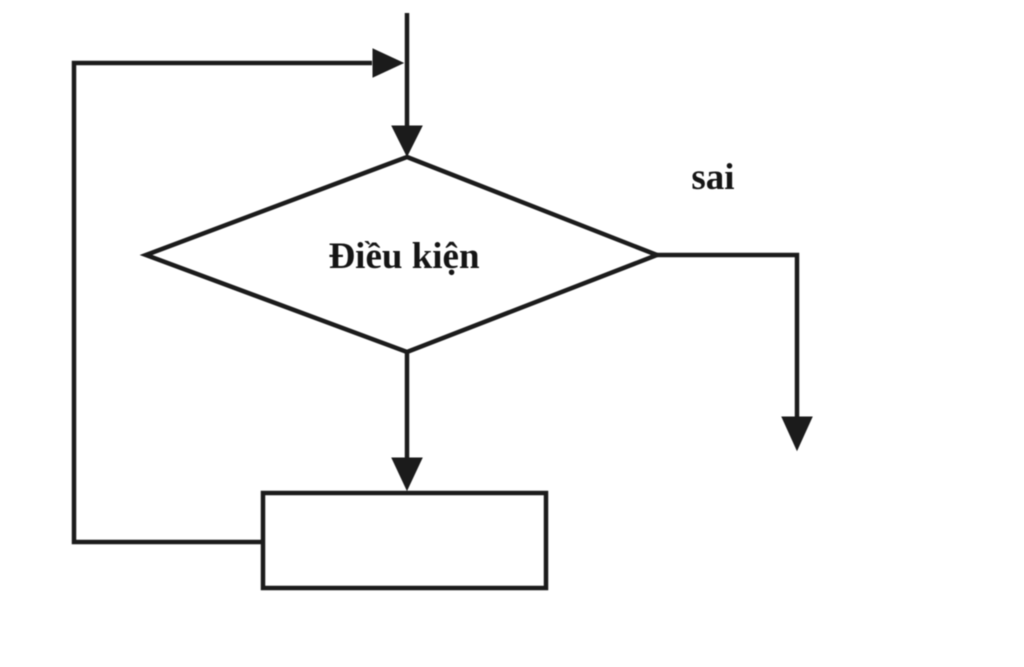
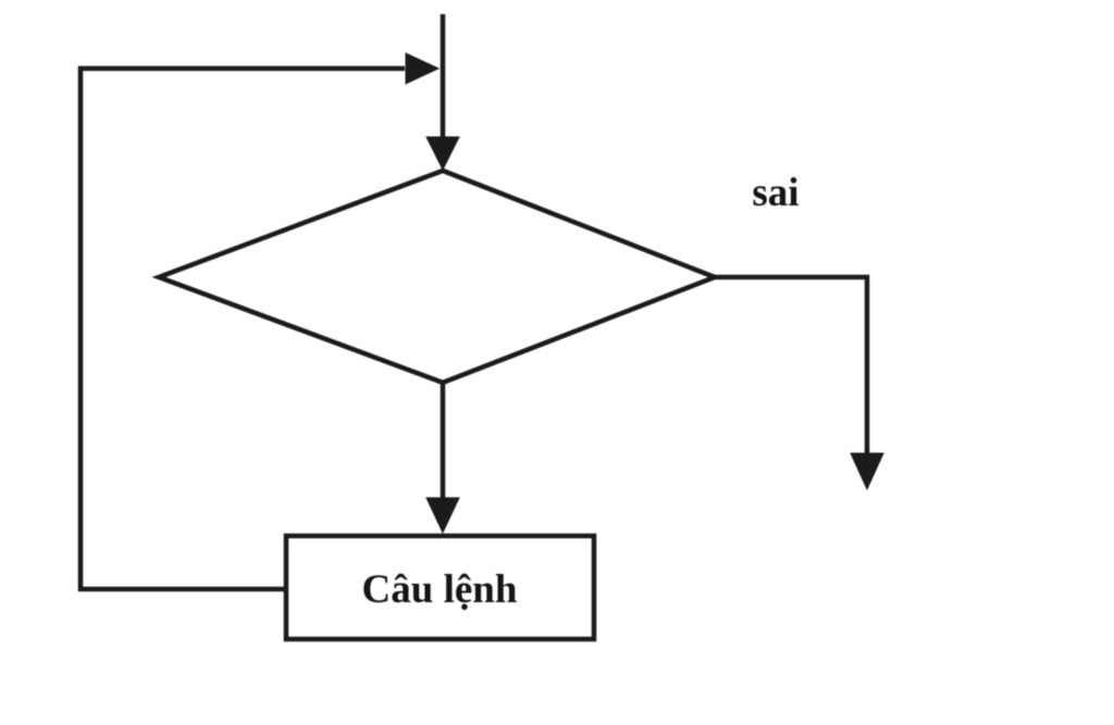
- Điều kiện
  sai
+ Câu lệnh
